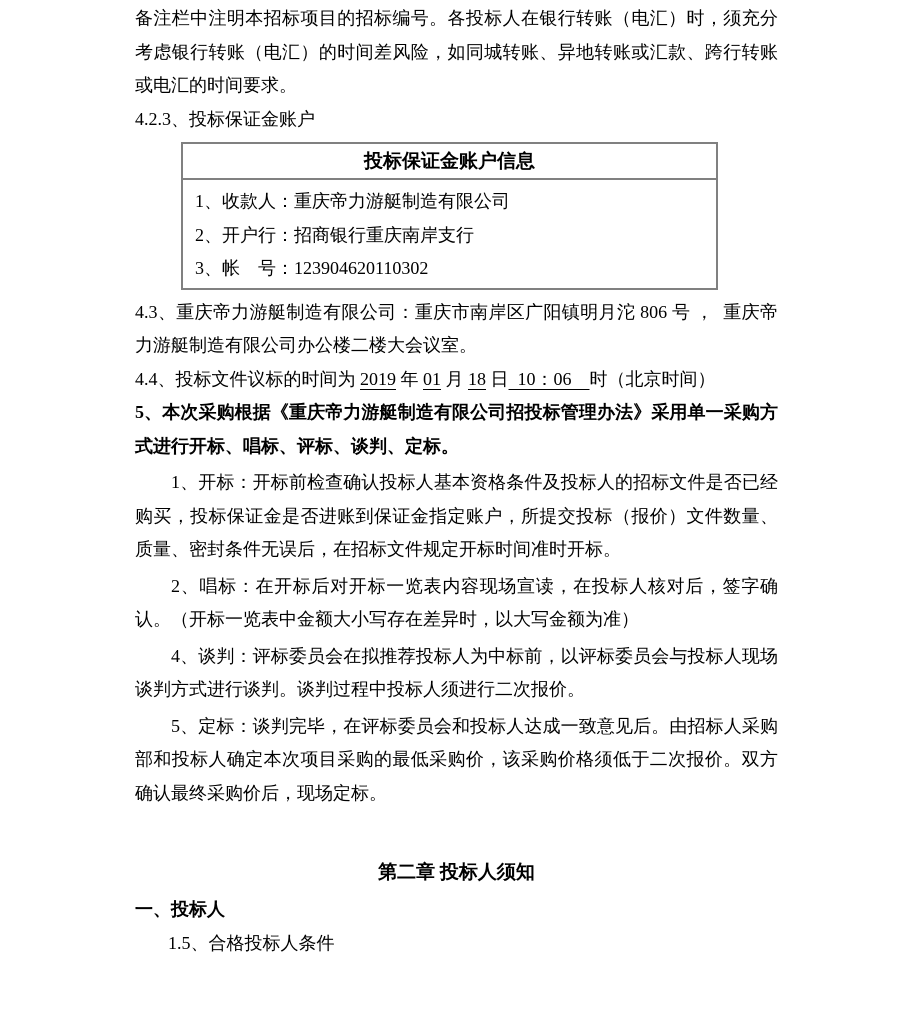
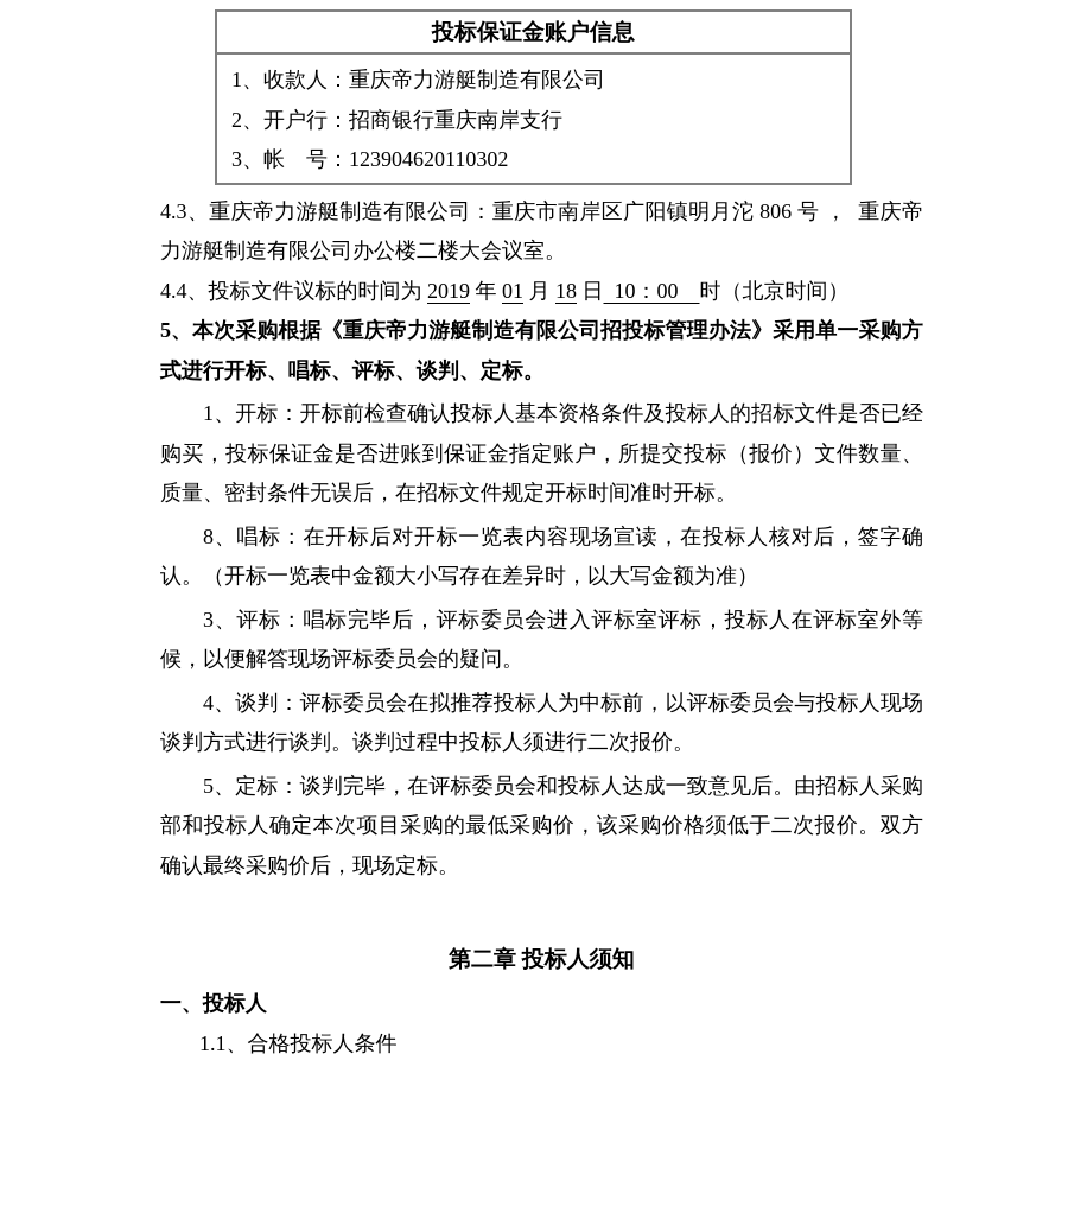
- 备注栏中注明本招标项目的招标编号。各投标人在银行转账（电汇）时，须充分考虑银行转账（电汇）的时间差风险，如同城转账、异地转账或汇款、跨行转账或电汇的时间要求。
- 4.2.3、投标保证金账户
  投标保证金账户信息
  1、收款人：重庆帝力游艇制造有限公司
  2、开户行：招商银行重庆南岸支行
  3、帐 号：123904620110302
  4.3、重庆帝力游艇制造有限公司：重庆市南岸区广阳镇明月沱 806 号 ， 重庆帝力游艇制造有限公司办公楼二楼大会议室。
- 4.4、投标文件议标的时间为 2019 年 01 月 18 日 10：06 时（北京时间）
+ 4.4、投标文件议标的时间为 2019 年 01 月 18 日 10：00 时（北京时间）
  5、本次采购根据《重庆帝力游艇制造有限公司招投标管理办法》采用单一采购方式进行开标、唱标、评标、谈判、定标。
  1、开标：开标前检查确认投标人基本资格条件及投标人的招标文件是否已经购买，投标保证金是否进账到保证金指定账户，所提交投标（报价）文件数量、质量、密封条件无误后，在招标文件规定开标时间准时开标。
- 2、唱标：在开标后对开标一览表内容现场宣读，在投标人核对后，签字确认。（开标一览表中金额大小写存在差异时，以大写金额为准）
+ 8、唱标：在开标后对开标一览表内容现场宣读，在投标人核对后，签字确认。（开标一览表中金额大小写存在差异时，以大写金额为准）
+ 3、评标：唱标完毕后，评标委员会进入评标室评标，投标人在评标室外等候，以便解答现场评标委员会的疑问。
  4、谈判：评标委员会在拟推荐投标人为中标前，以评标委员会与投标人现场谈判方式进行谈判。谈判过程中投标人须进行二次报价。
  5、定标：谈判完毕，在评标委员会和投标人达成一致意见后。由招标人采购部和投标人确定本次项目采购的最低采购价，该采购价格须低于二次报价。双方确认最终采购价后，现场定标。
  第二章 投标人须知
  一、投标人
- 1.5、合格投标人条件
+ 1.1、合格投标人条件
